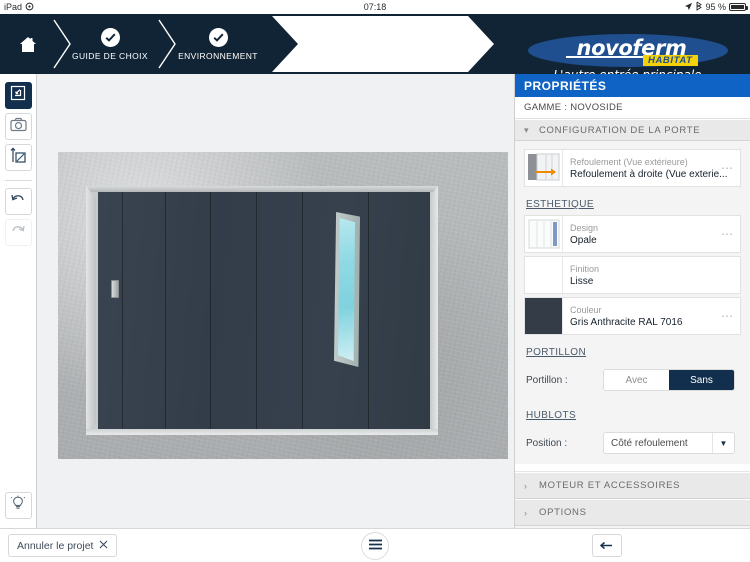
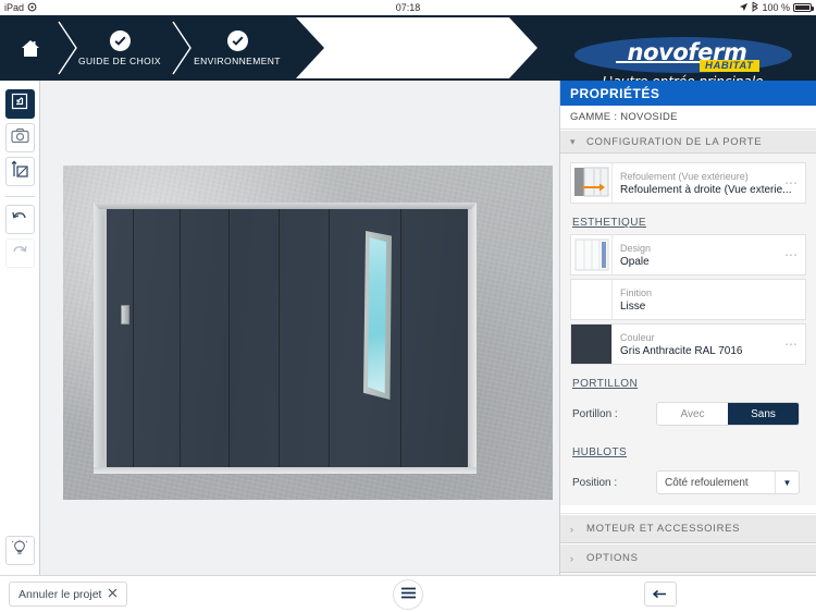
  iPad
  07:18
- 95 %
+ 100 %
  GUIDE DE CHOIX
  ENVIRONNEMENT
  novoferm
  HABITAT
  PROPRIÉTÉS
  GAMME : NOVOSIDE
  ▾
  CONFIGURATION DE LA PORTE
  Refoulement (Vue extérieure)
  Refoulement à droite (Vue exterie...
  ⋯
  ESTHETIQUE
  Design
  Opale
  ⋯
  Finition
  Lisse
  Couleur
  Gris Anthracite RAL 7016
  ⋯
  PORTILLON
  Portillon :
  Avec
  Sans
  HUBLOTS
  Position :
  Côté refoulement
  ▼
  ›
  MOTEUR ET ACCESSOIRES
  ›
  OPTIONS
  Annuler le projet
